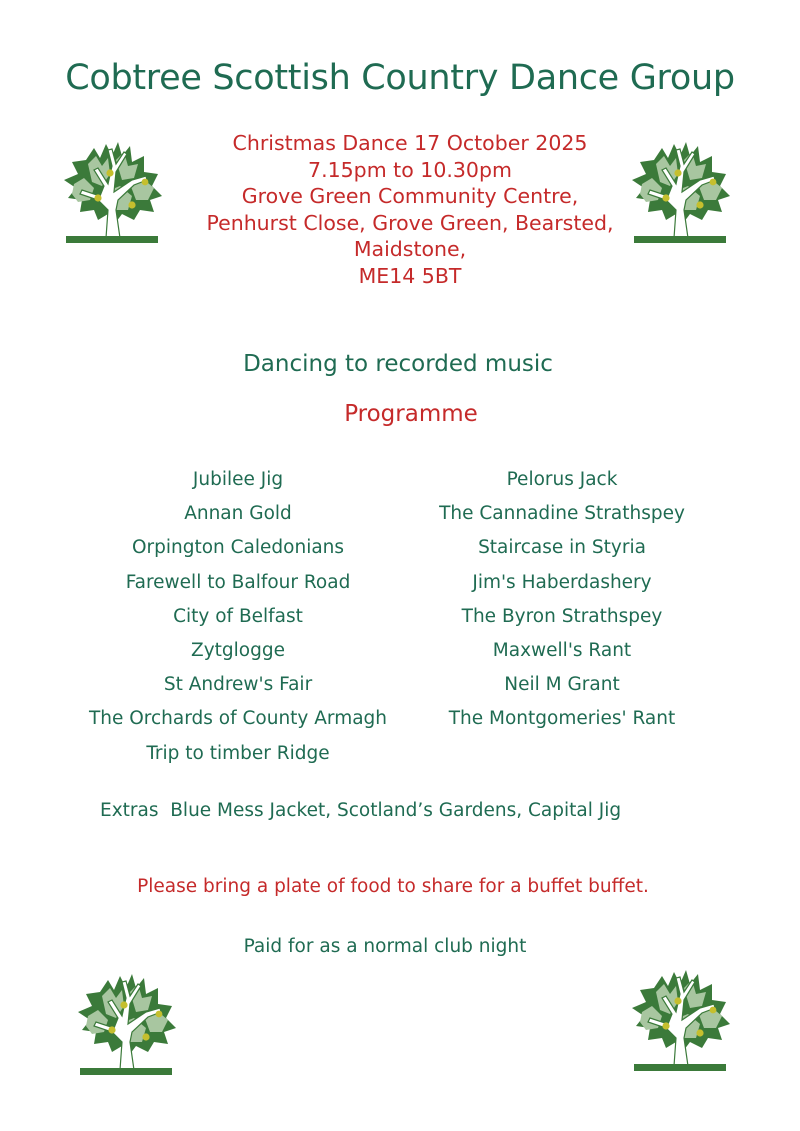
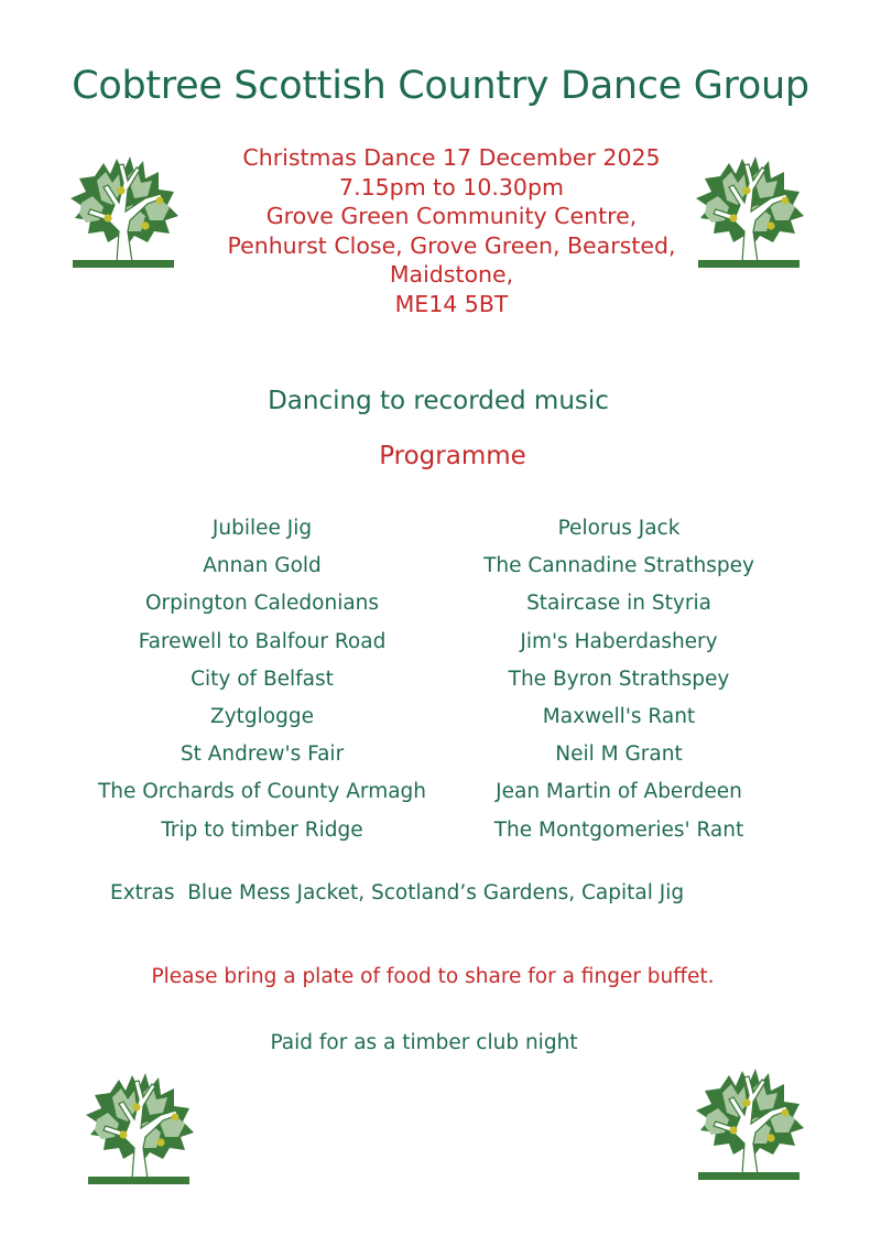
  Cobtree Scottish Country Dance Group
- Christmas Dance 17 October 2025
+ Christmas Dance 17 December 2025
  7.15pm to 10.30pm
  Grove Green Community Centre,
  Penhurst Close, Grove Green, Bearsted,
  Maidstone,
  ME14 5BT
  Dancing to recorded music
  Programme
  Jubilee Jig
  Annan Gold
  Orpington Caledonians
  Farewell to Balfour Road
  City of Belfast
  Zytglogge
  St Andrew's Fair
  The Orchards of County Armagh
  Trip to timber Ridge
  Pelorus Jack
  The Cannadine Strathspey
  Staircase in Styria
  Jim's Haberdashery
  The Byron Strathspey
  Maxwell's Rant
  Neil M Grant
+ Jean Martin of Aberdeen
  The Montgomeries' Rant
  Extras Blue Mess Jacket, Scotland’s Gardens, Capital Jig
- Please bring a plate of food to share for a buffet buffet.
+ Please bring a plate of food to share for a finger buffet.
- Paid for as a normal club night
+ Paid for as a timber club night
